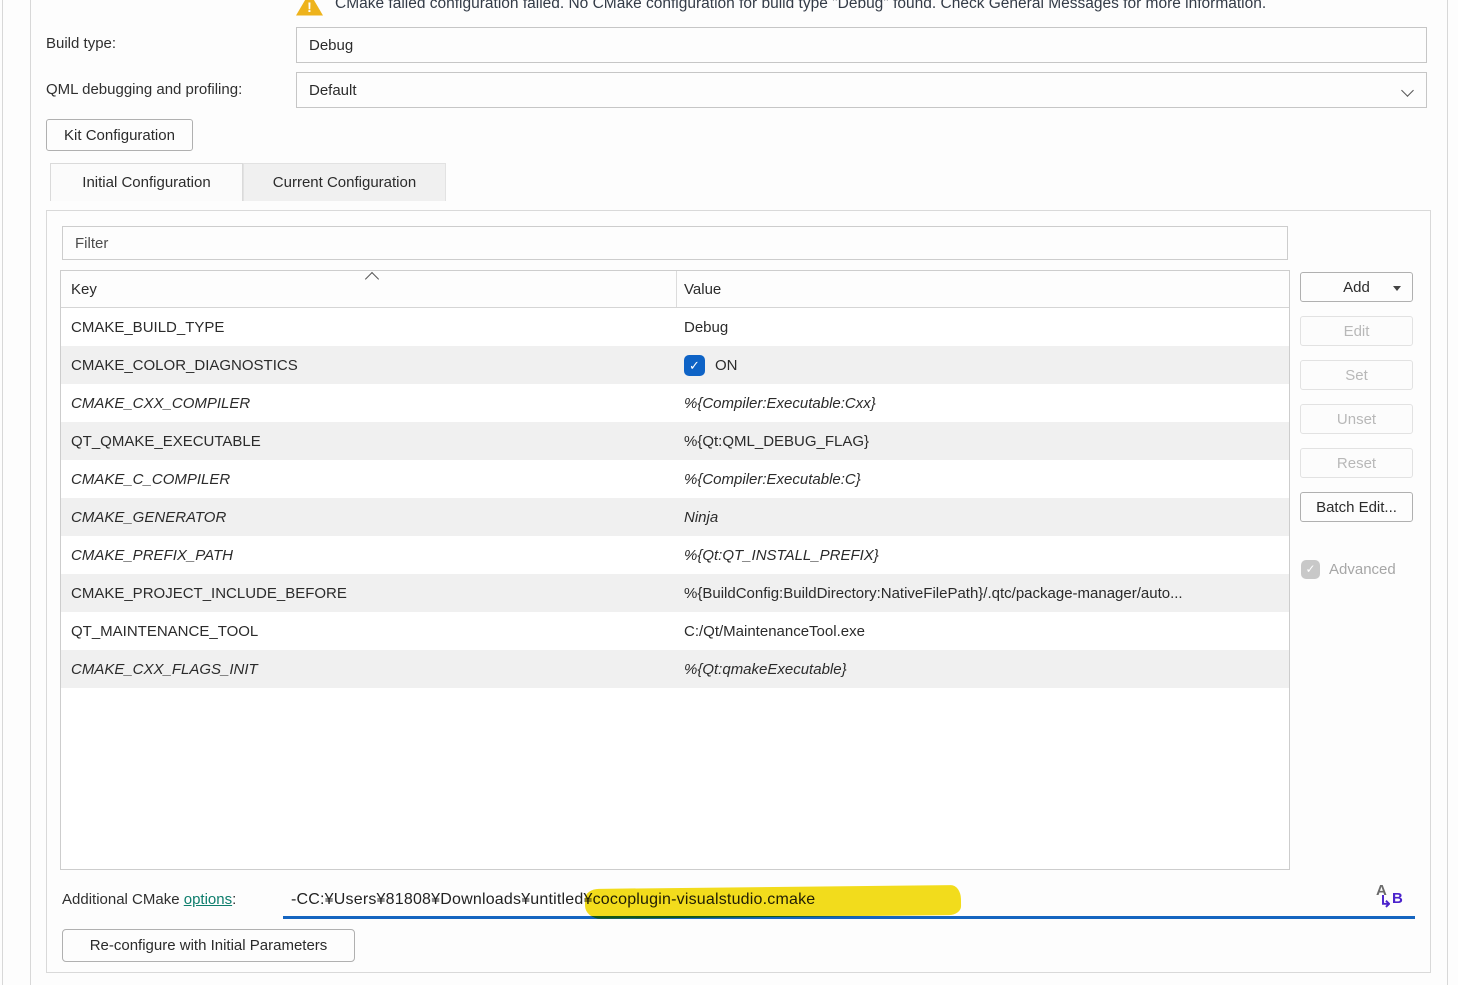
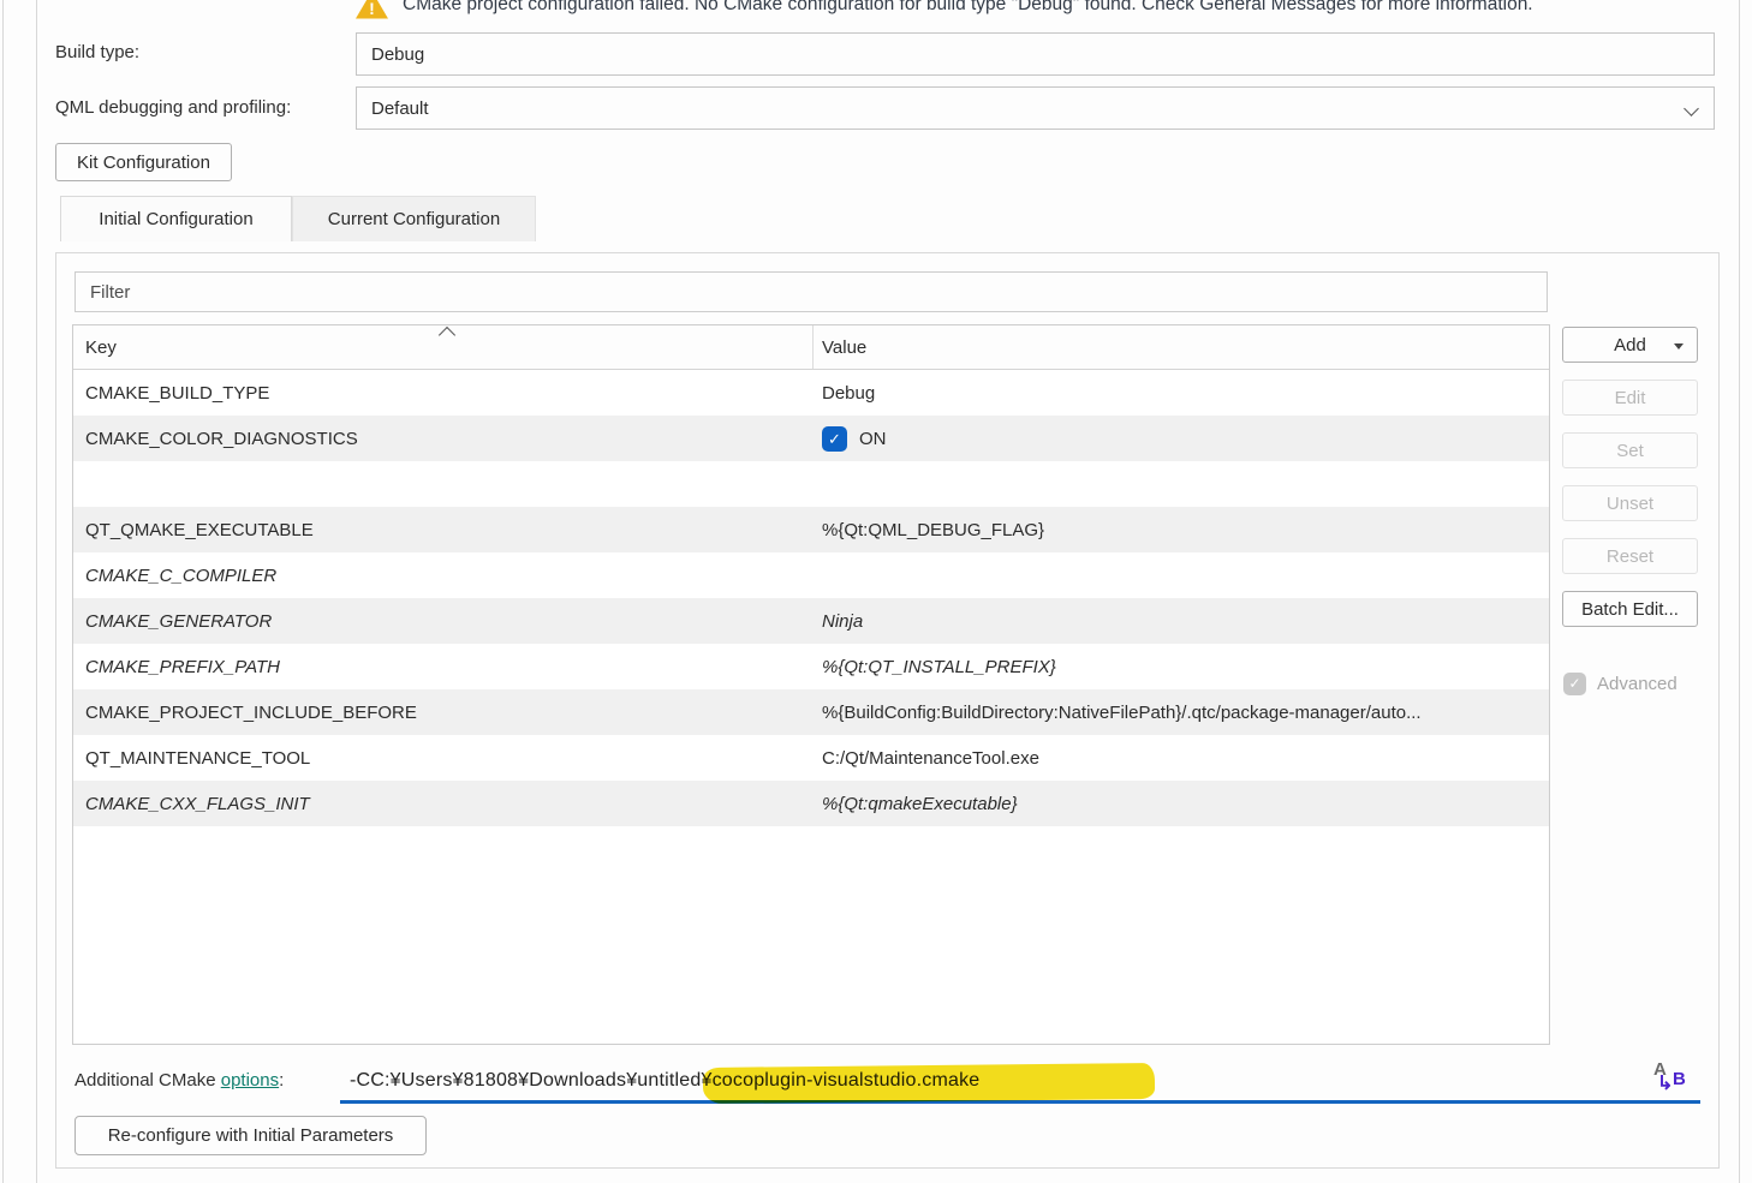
  !
- CMake failed configuration failed. No CMake configuration for build type "Debug" found. Check General Messages for more information.
+ CMake project configuration failed. No CMake configuration for build type "Debug" found. Check General Messages for more information.
  Build type:
  Debug
  QML debugging and profiling:
  Default
  Kit Configuration
  Initial Configuration
  Current Configuration
  Filter
  Key
  Value
  CMAKE_BUILD_TYPE
  Debug
  CMAKE_COLOR_DIAGNOSTICS
  ✓
  ON
- CMAKE_CXX_COMPILER
- %{Compiler:Executable:Cxx}
  QT_QMAKE_EXECUTABLE
  %{Qt:QML_DEBUG_FLAG}
  CMAKE_C_COMPILER
- %{Compiler:Executable:C}
  CMAKE_GENERATOR
  Ninja
  CMAKE_PREFIX_PATH
  %{Qt:QT_INSTALL_PREFIX}
  CMAKE_PROJECT_INCLUDE_BEFORE
  %{BuildConfig:BuildDirectory:NativeFilePath}/.qtc/package-manager/auto...
  QT_MAINTENANCE_TOOL
  C:/Qt/MaintenanceTool.exe
  CMAKE_CXX_FLAGS_INIT
  %{Qt:qmakeExecutable}
  Add
  Edit
  Set
  Unset
  Reset
  Batch Edit...
  ✓
  Advanced
  Additional CMake options:
  A
  ↳
  B
  Re-configure with Initial Parameters
